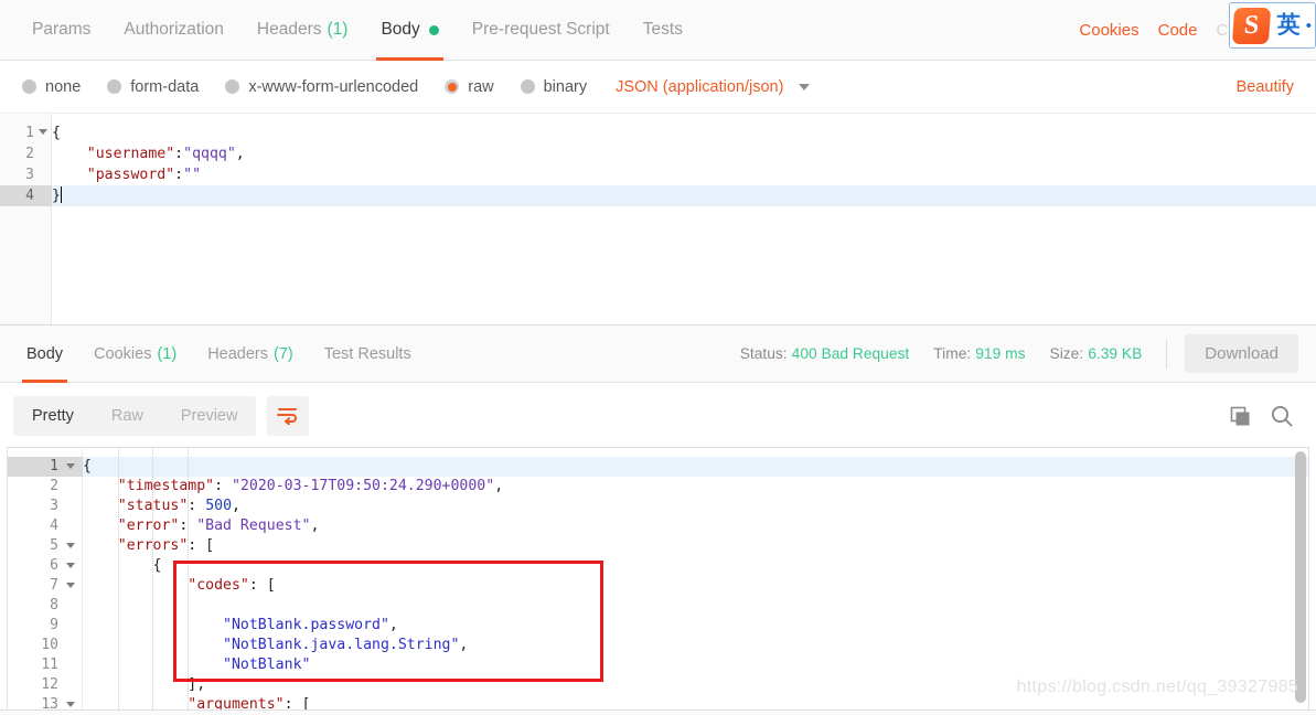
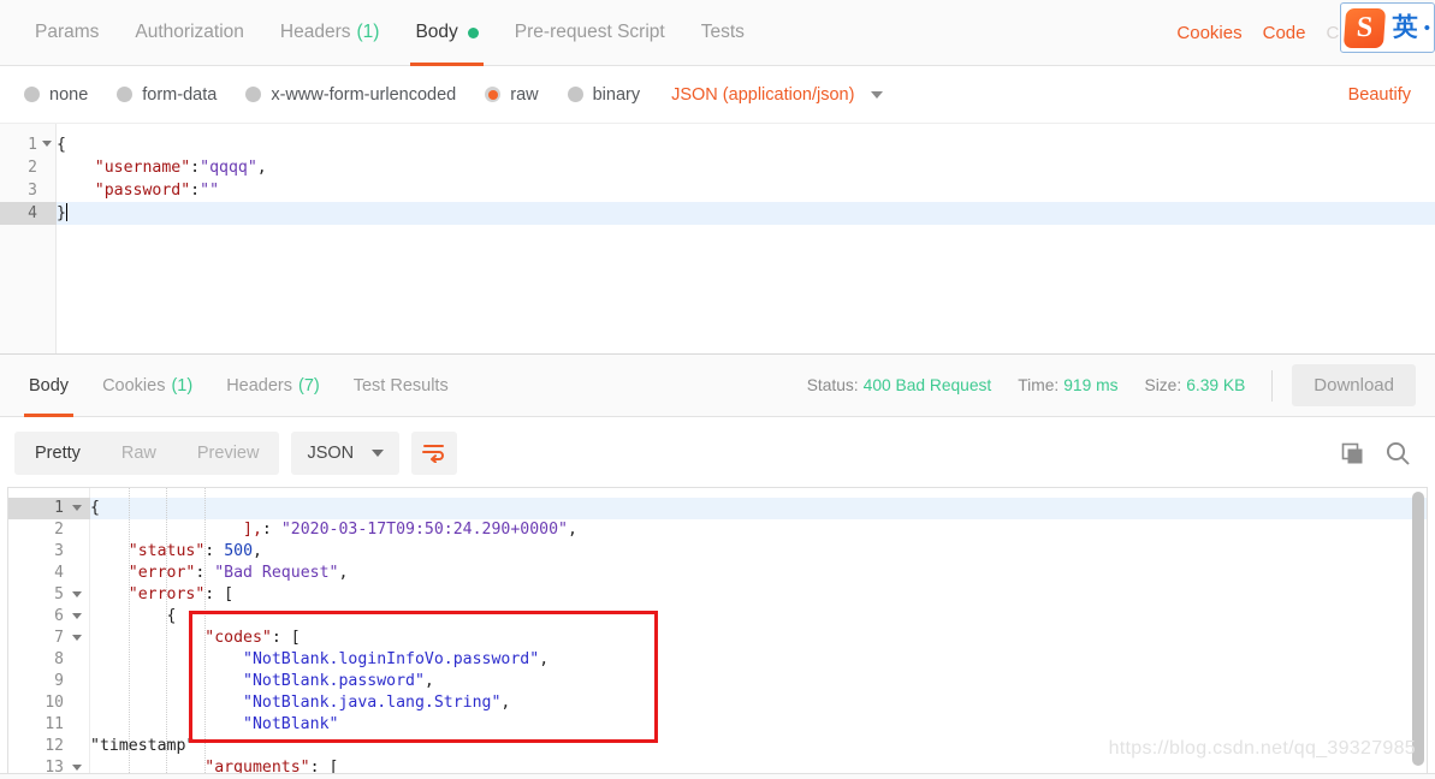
  Params
  Authorization
  Headers
  (1)
  Body
  Pre-request Script
  Tests
  Cookies
  Code
  英
  •
  none
  form-data
  x-www-form-urlencoded
  raw
  binary
  JSON (application/json)
  Beautify
  1
  2
  3
  4
  {
  "username":"qqqq",
  "password":""
  }
  Body
  Cookies
  (1)
  Headers
  (7)
  Test Results
  Status: 400 Bad Request
  Time: 919 ms
  Size: 6.39 KB
  Download
  Pretty
  Raw
  Preview
+ JSON
  1
  2
  3
  4
  5
  6
  7
  8
  9
  10
  11
  12
  13
  {
- "timestamp": "2020-03-17T09:50:24.290+0000",
+ ],: "2020-03-17T09:50:24.290+0000",
  "status": 500,
  "error": "Bad Request",
  "errors": [
  {
  "codes": [
+ "NotBlank.loginInfoVo.password",
  "NotBlank.password",
  "NotBlank.java.lang.String",
  "NotBlank"
- ],
+ "timestamp"
  "arguments": [
  https://blog.csdn.net/qq_39327985
